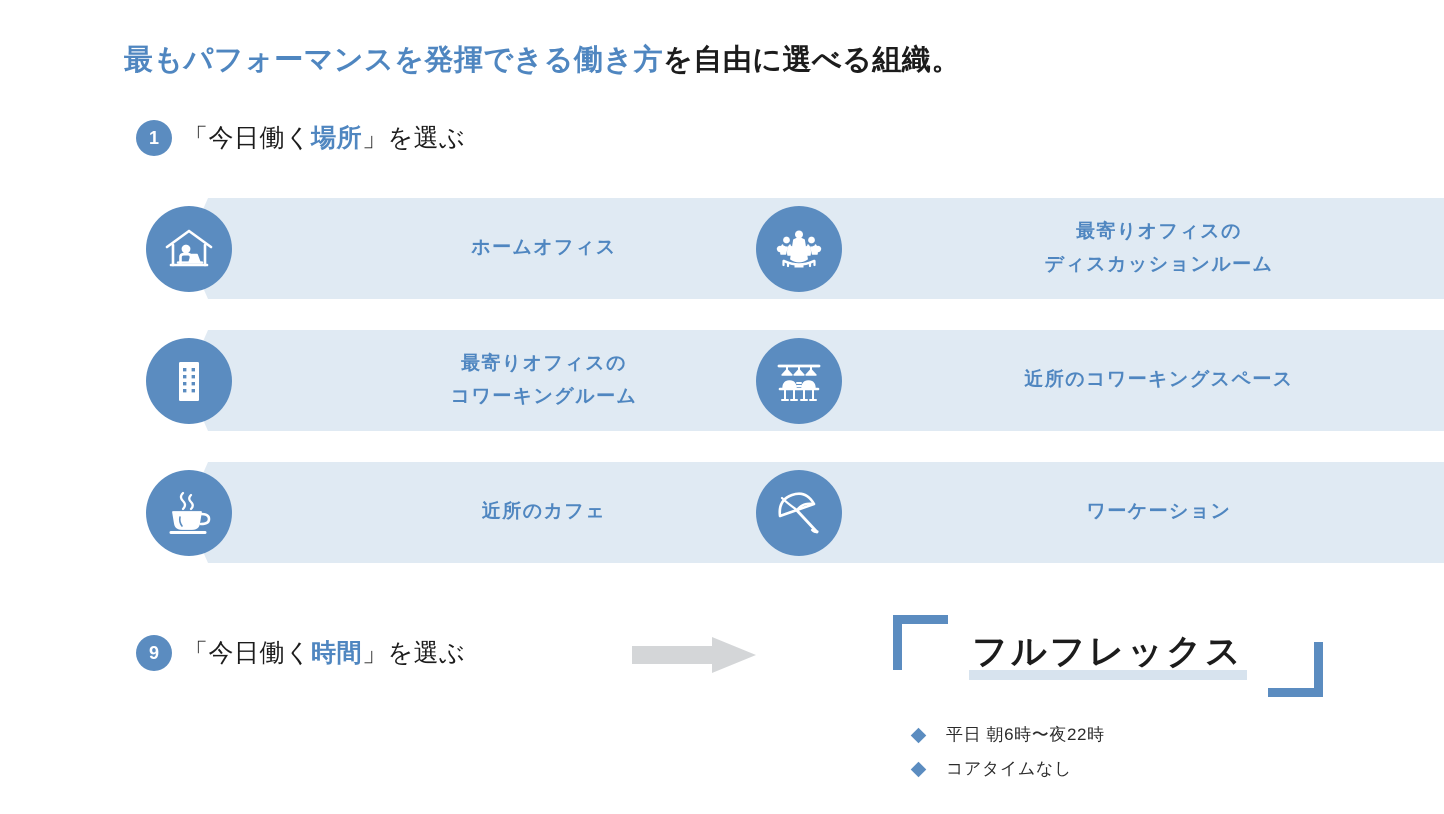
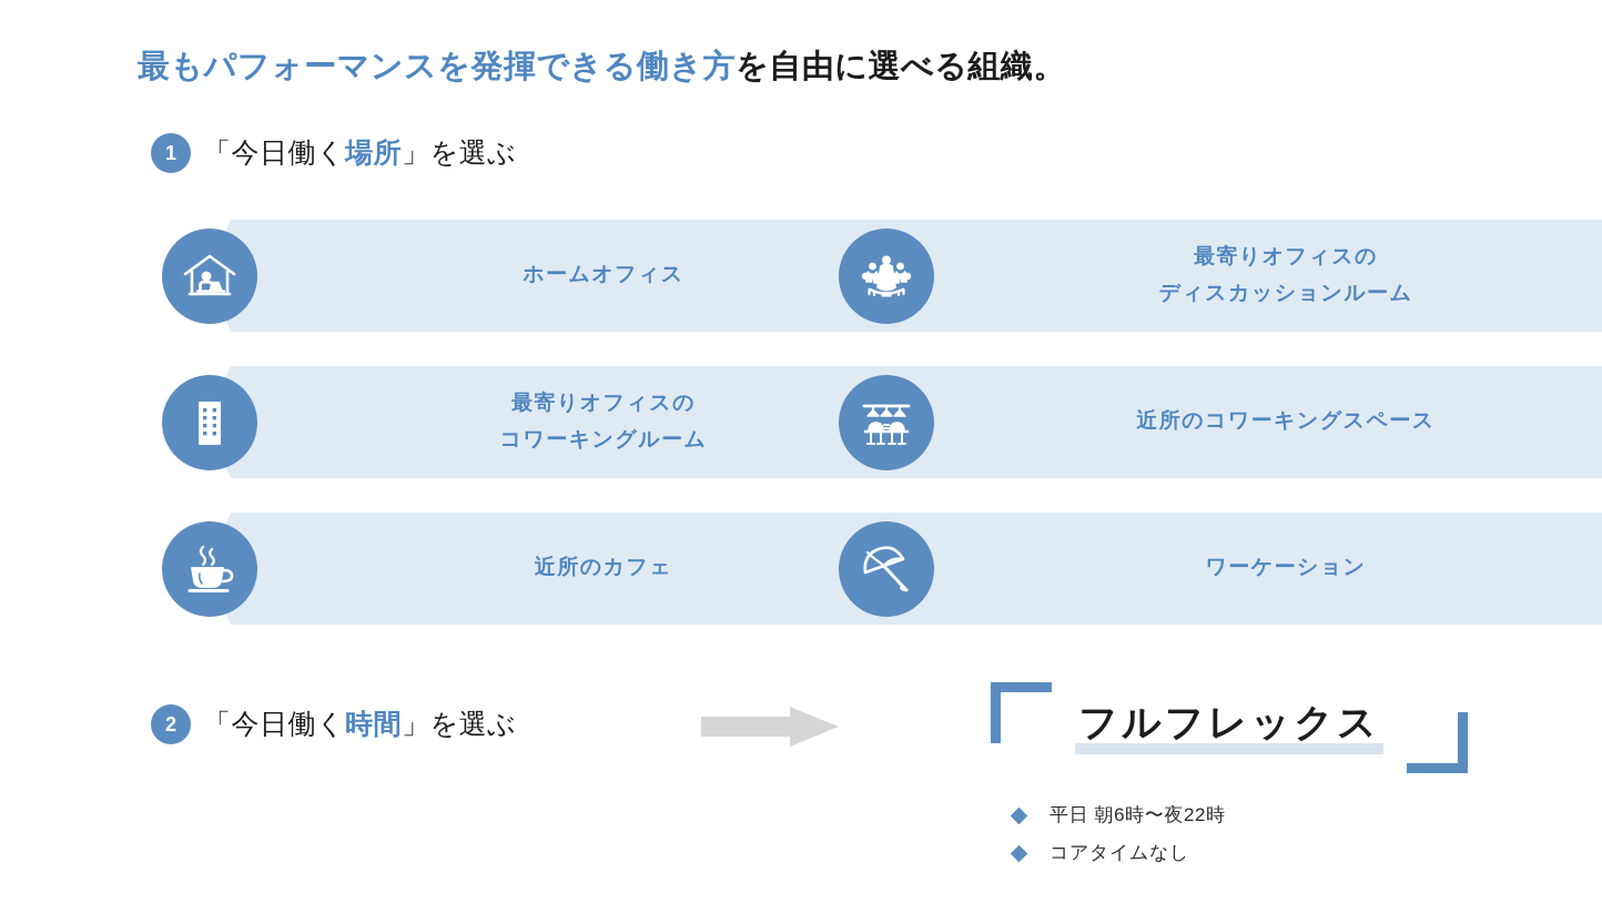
  最もパフォーマンスを発揮できる働き方を自由に選べる組織。
  1
  「今日働く場所」を選ぶ
  ホームオフィス
  最寄りオフィスの
  ディスカッションルーム
  最寄りオフィスの
  コワーキングルーム
  近所のコワーキングスペース
  近所のカフェ
  ワーケーション
- 9
+ 2
  「今日働く時間」を選ぶ
  フルフレックス
  平日 朝6時〜夜22時
  コアタイムなし
